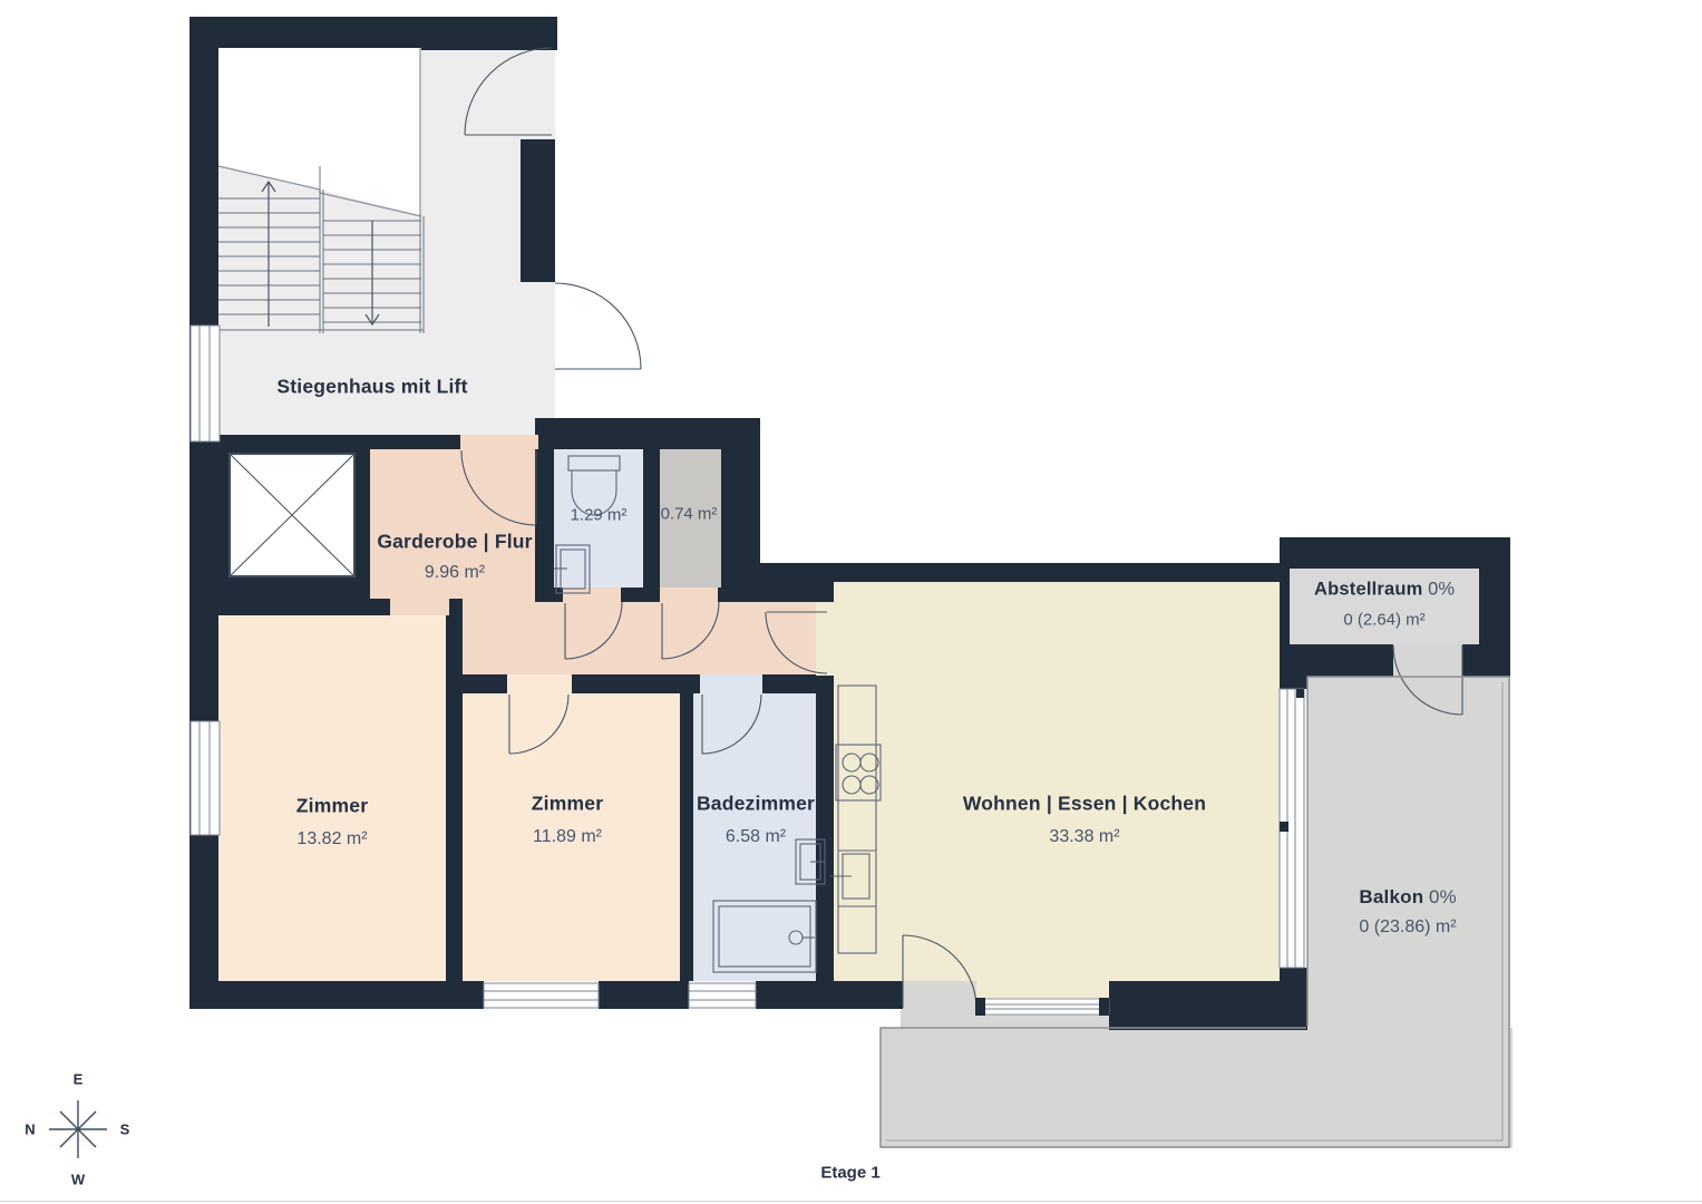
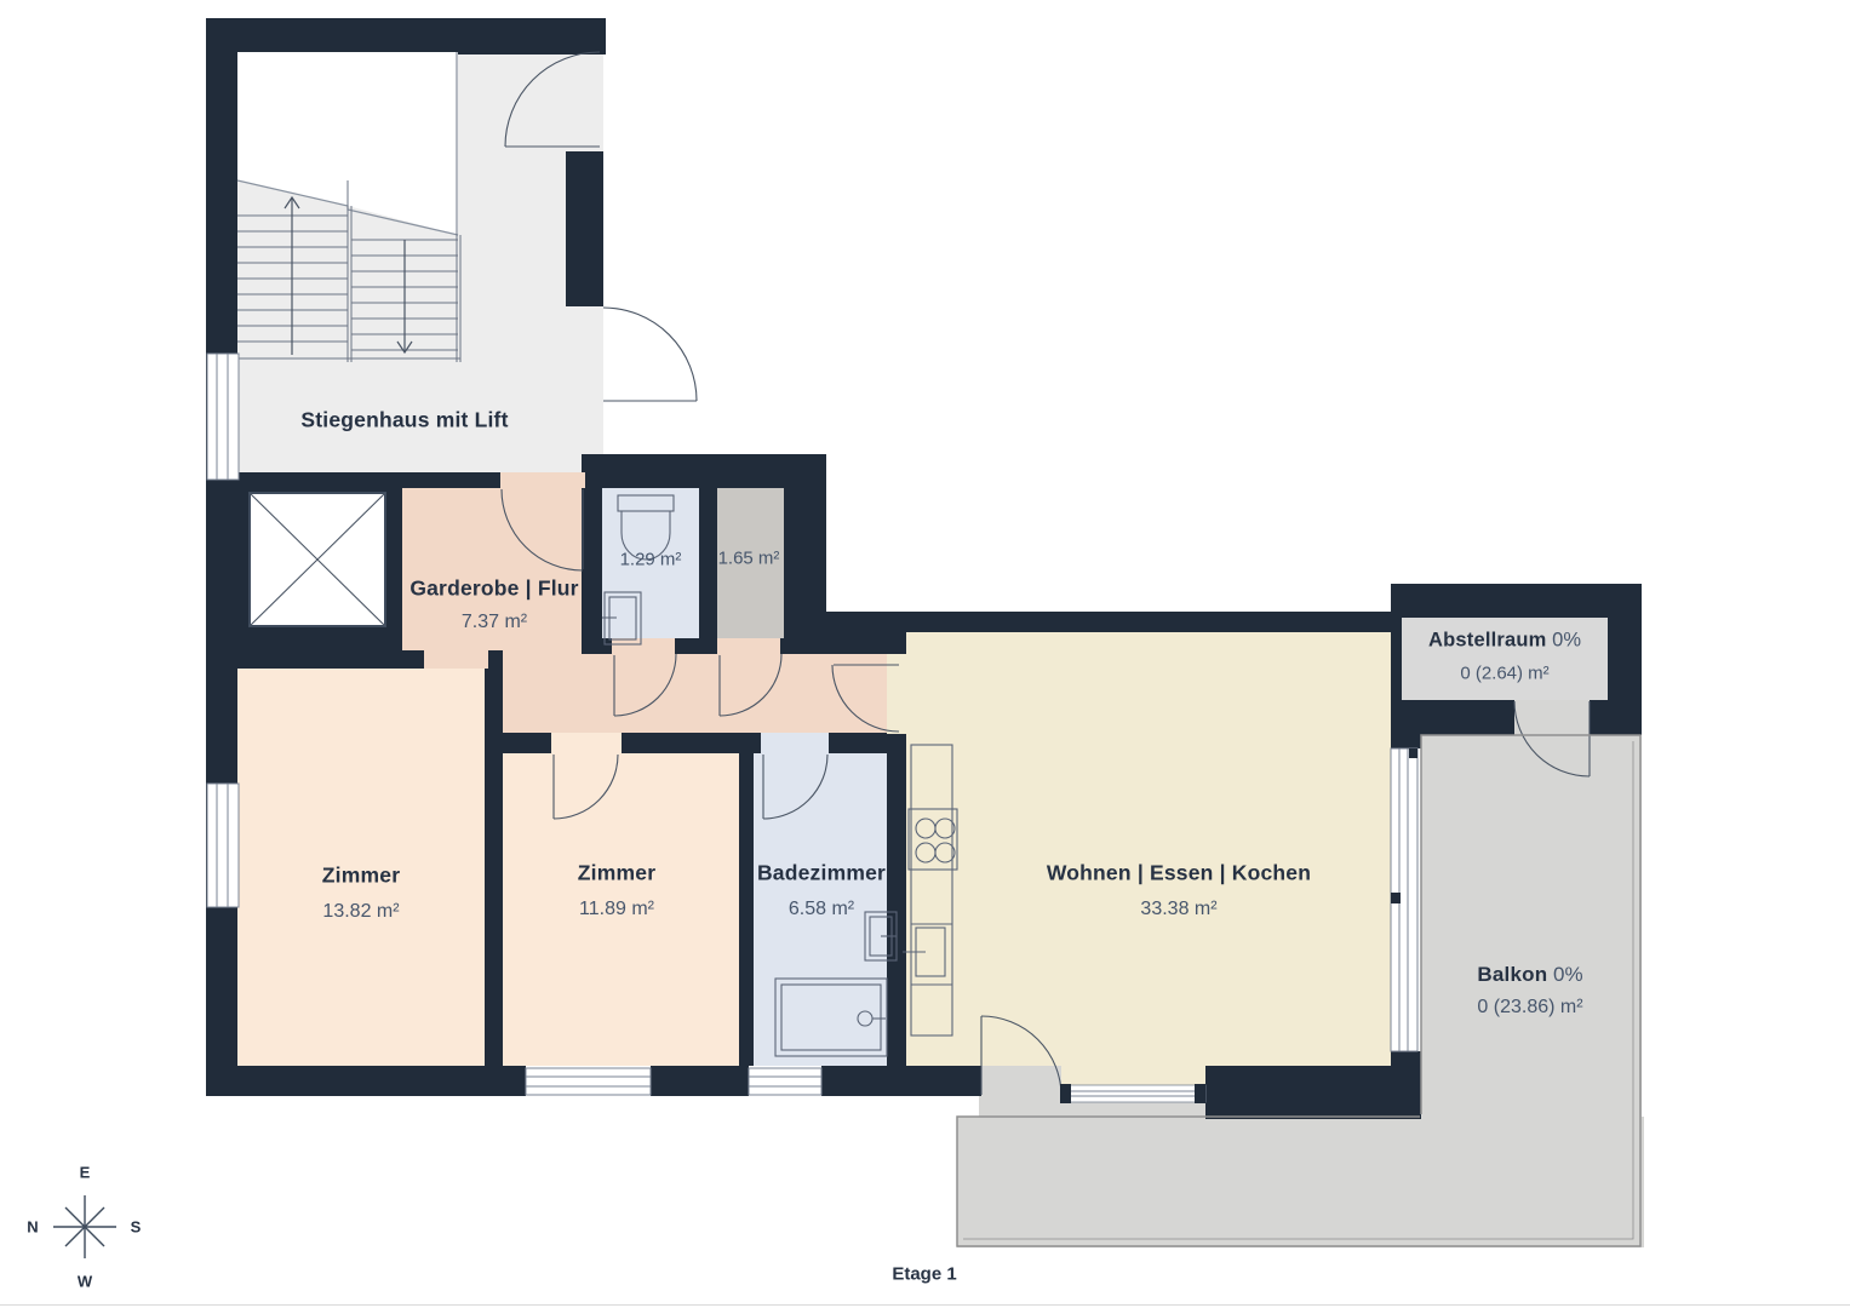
  Stiegenhaus mit Lift
  Garderobe | Flur
- 9.96 m²
+ 7.37 m²
  1.29 m²
- 0.74 m²
+ 1.65 m²
  Zimmer
  13.82 m²
  Zimmer
  11.89 m²
  Badezimmer
  6.58 m²
  Wohnen | Essen | Kochen
  33.38 m²
  Abstellraum 0%
  0 (2.64) m²
  Balkon 0%
  0 (23.86) m²
  E
  W
  N
  S
  Etage 1
